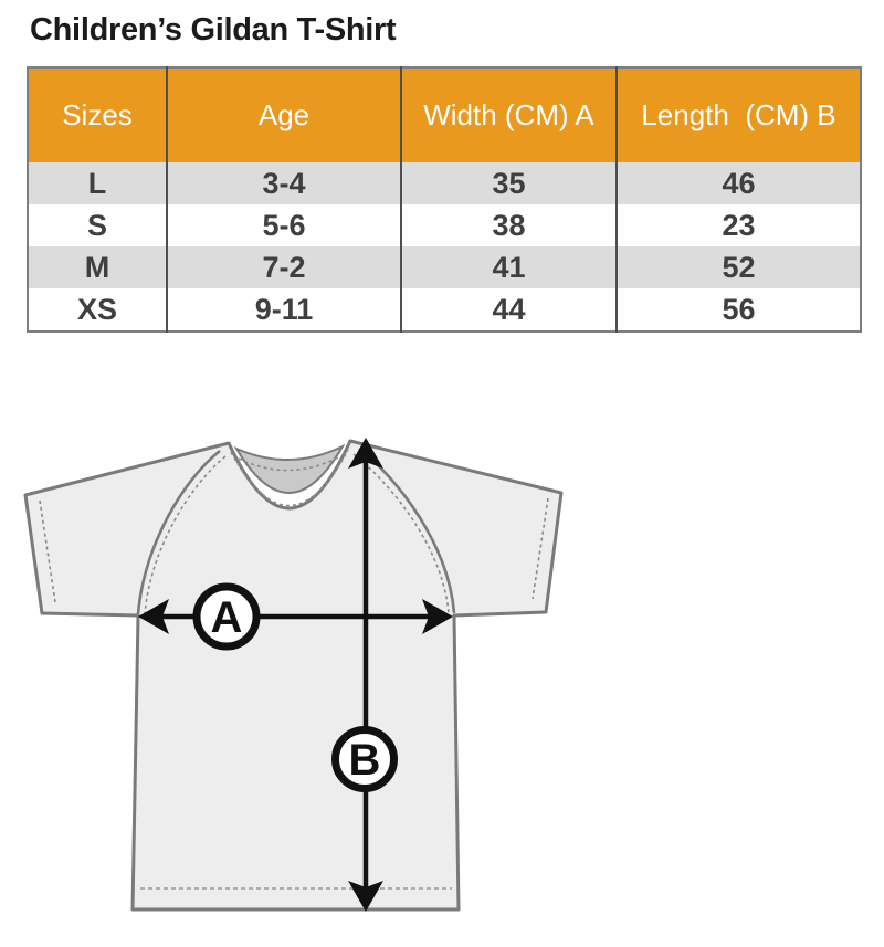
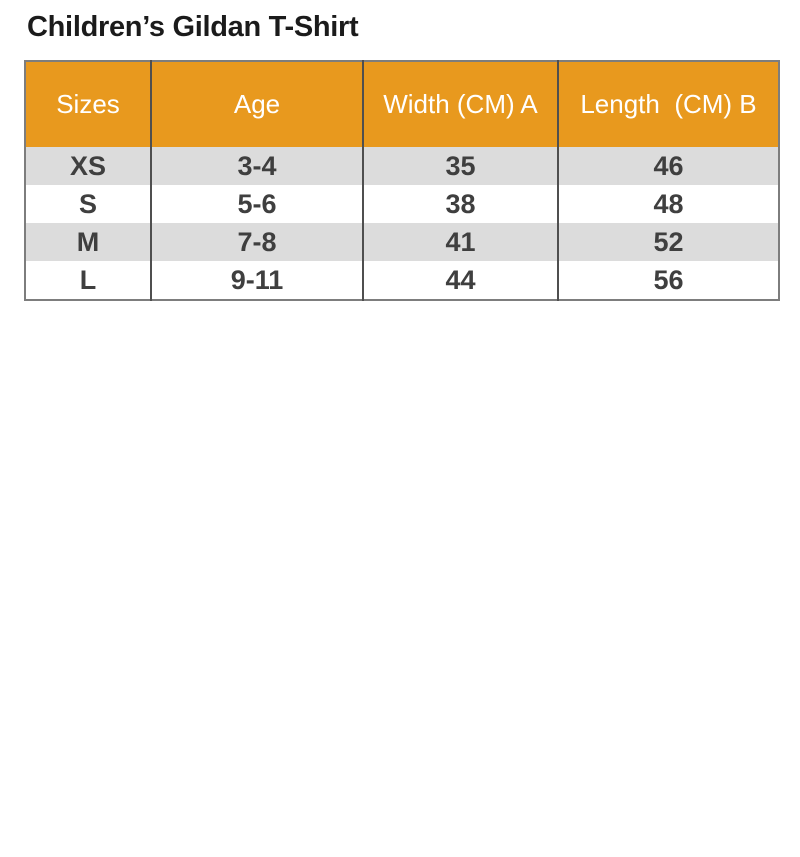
  Children’s Gildan T-Shirt
  Sizes	Age	Width (CM) A	Length (CM) B
- L	3-4	35	46
+ XS	3-4	35	46
- S	5-6	38	23
+ S	5-6	38	48
- M	7-2	41	52
+ M	7-8	41	52
- XS	9-11	44	56
+ L	9-11	44	56
- A
- B
